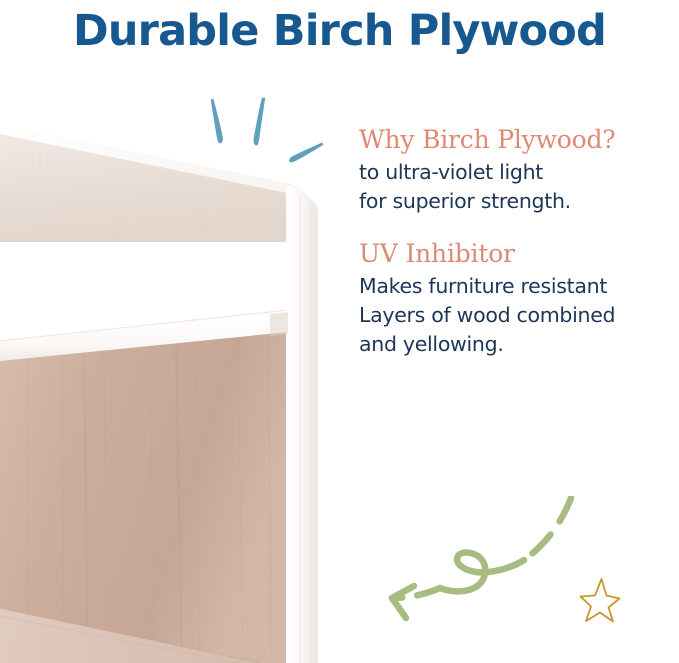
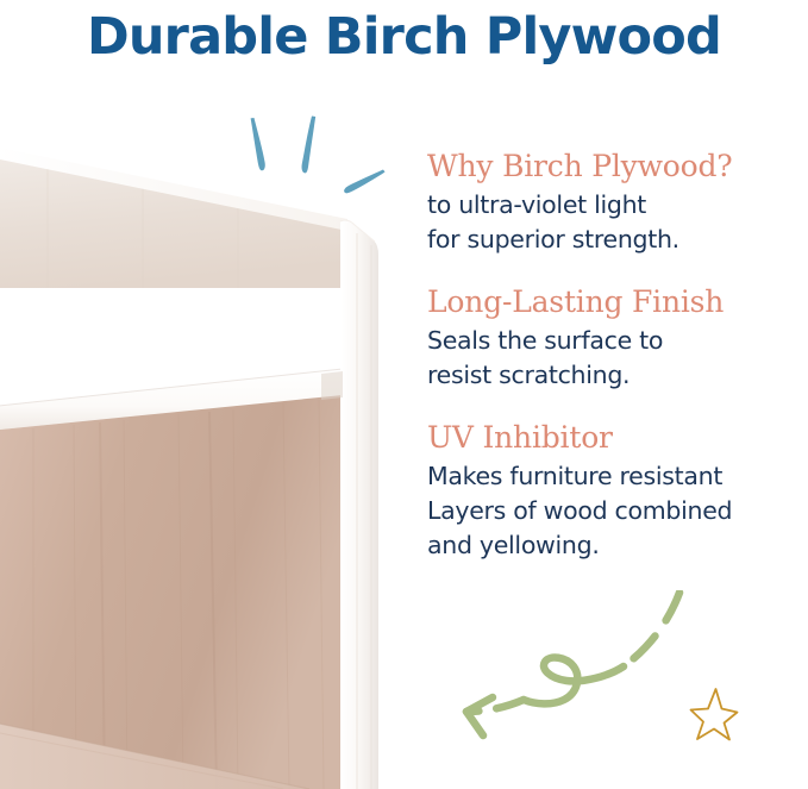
  Durable Birch Plywood
  Why Birch Plywood?
  to ultra-violet light
  for superior strength.
+ Long-Lasting Finish
+ Seals the surface to
+ resist scratching.
  UV Inhibitor
  Makes furniture resistant
  Layers of wood combined
  and yellowing.
